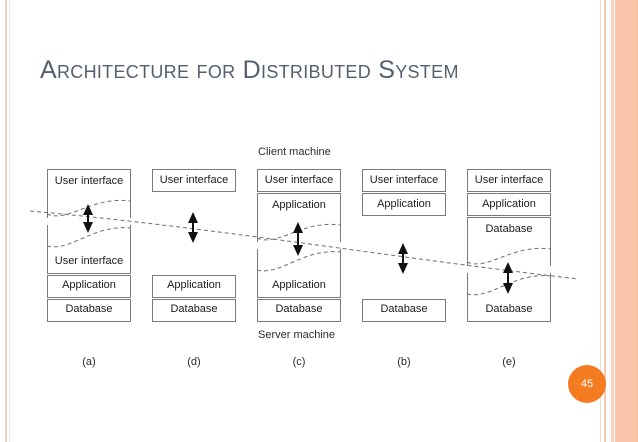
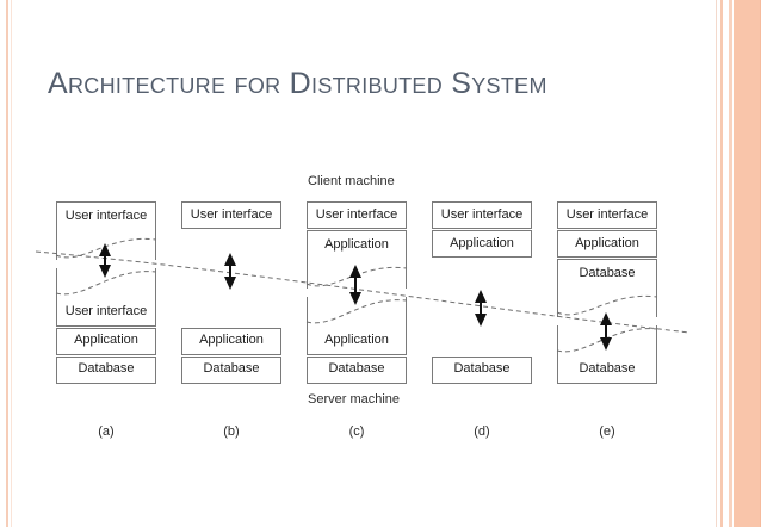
  Architecture for Distributed System
  Client machine
  Server machine
  User interface
  User interface
  Application
  Database
  (a)
  User interface
  Application
  Database
- (d)
+ (b)
  User interface
  Application
  Application
  Database
  (c)
  User interface
  Application
  Database
- (b)
+ (d)
  User interface
  Application
  Database
  Database
  (e)
- 45
